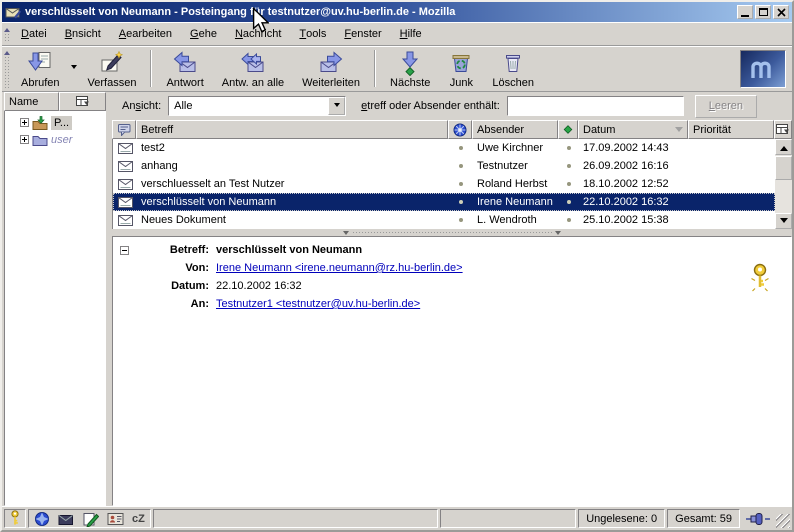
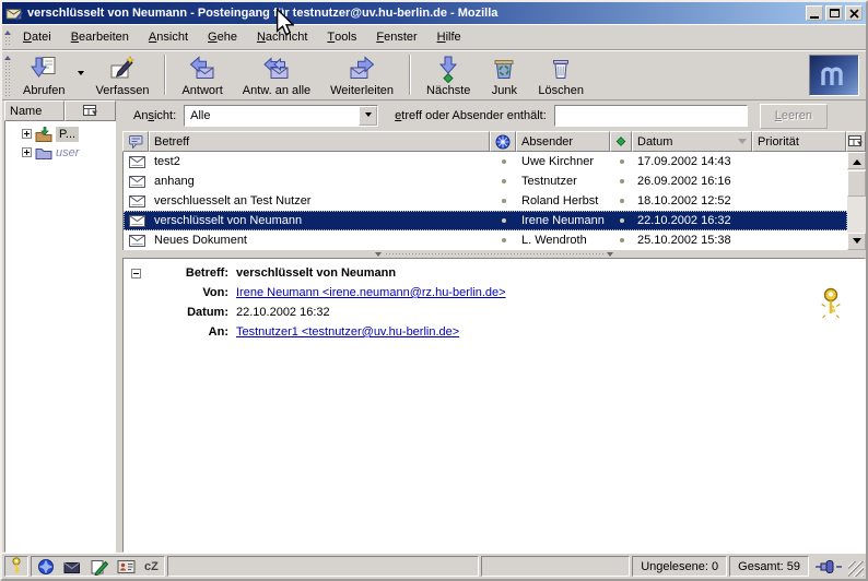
  verschlüsselt von Neumann - Posteingang fr testnutzer@uv.hu-berlin.de - Mozilla
  D
  atei
  B
- nsicht
+ earbeiten
  A
- earbeiten
+ nsicht
  G
  ehe
  N
  achricht
  T
  ools
  F
  enster
  H
  ilfe
  Abrufen
  Verfassen
  Antwort
  Antw. an alle
  Weiterleiten
  Nächste
  Junk
  Löschen
  Name
  P...
  user
  Ansicht:
  Alle
  etreff oder Absender enthält:
  Leeren
  Betreff
  Absender
  Datum
  Priorität
  test2
  Uwe Kirchner
  17.09.2002 14:43
  anhang
  Testnutzer
  26.09.2002 16:16
  verschluesselt an Test Nutzer
  Roland Herbst
  18.10.2002 12:52
  verschlüsselt von Neumann
  Irene Neumann
  22.10.2002 16:32
  Neues Dokument
  L. Wendroth
  25.10.2002 15:38
  Betreff:
  verschlüsselt von Neumann
  Von:
  Irene Neumann <irene.neumann@rz.hu-berlin.de>
  Datum:
  22.10.2002 16:32
  An:
  Testnutzer1 <testnutzer@uv.hu-berlin.de>
  cZ
  Ungelesene: 0
  Gesamt: 59
